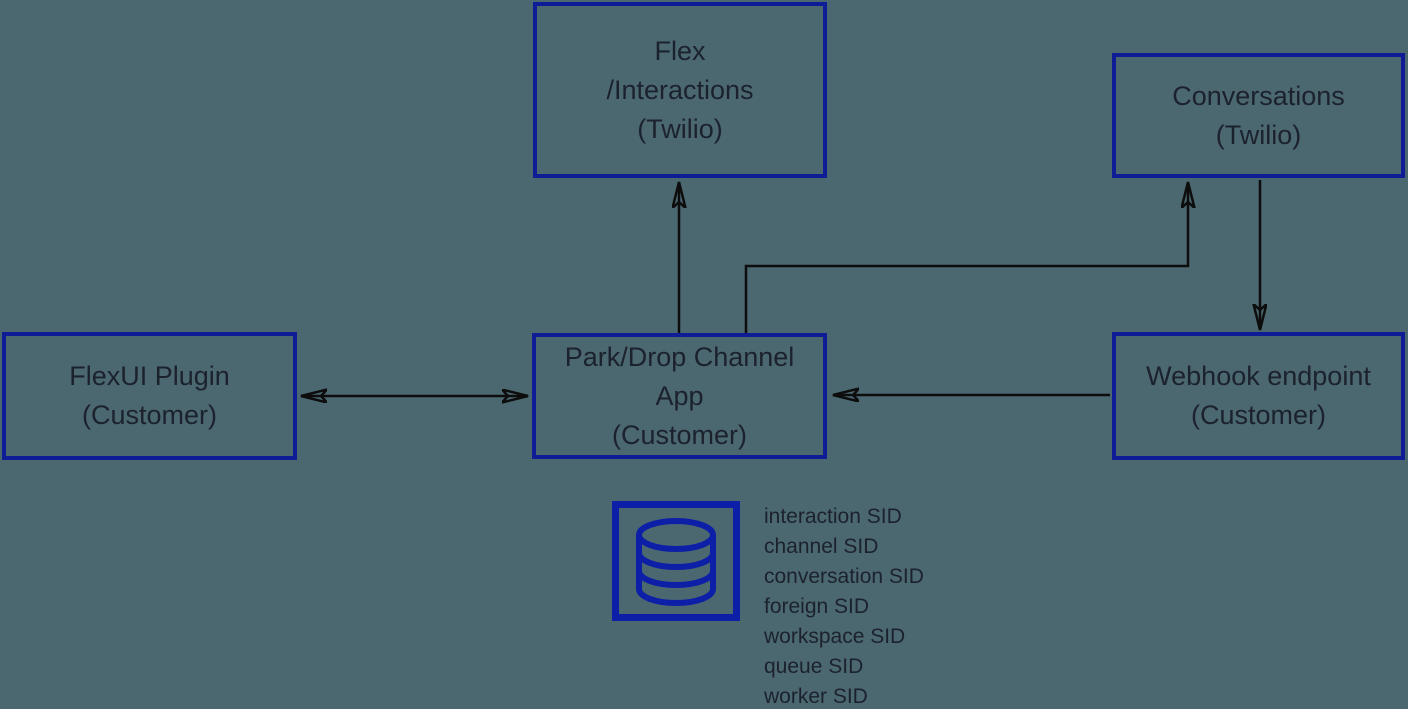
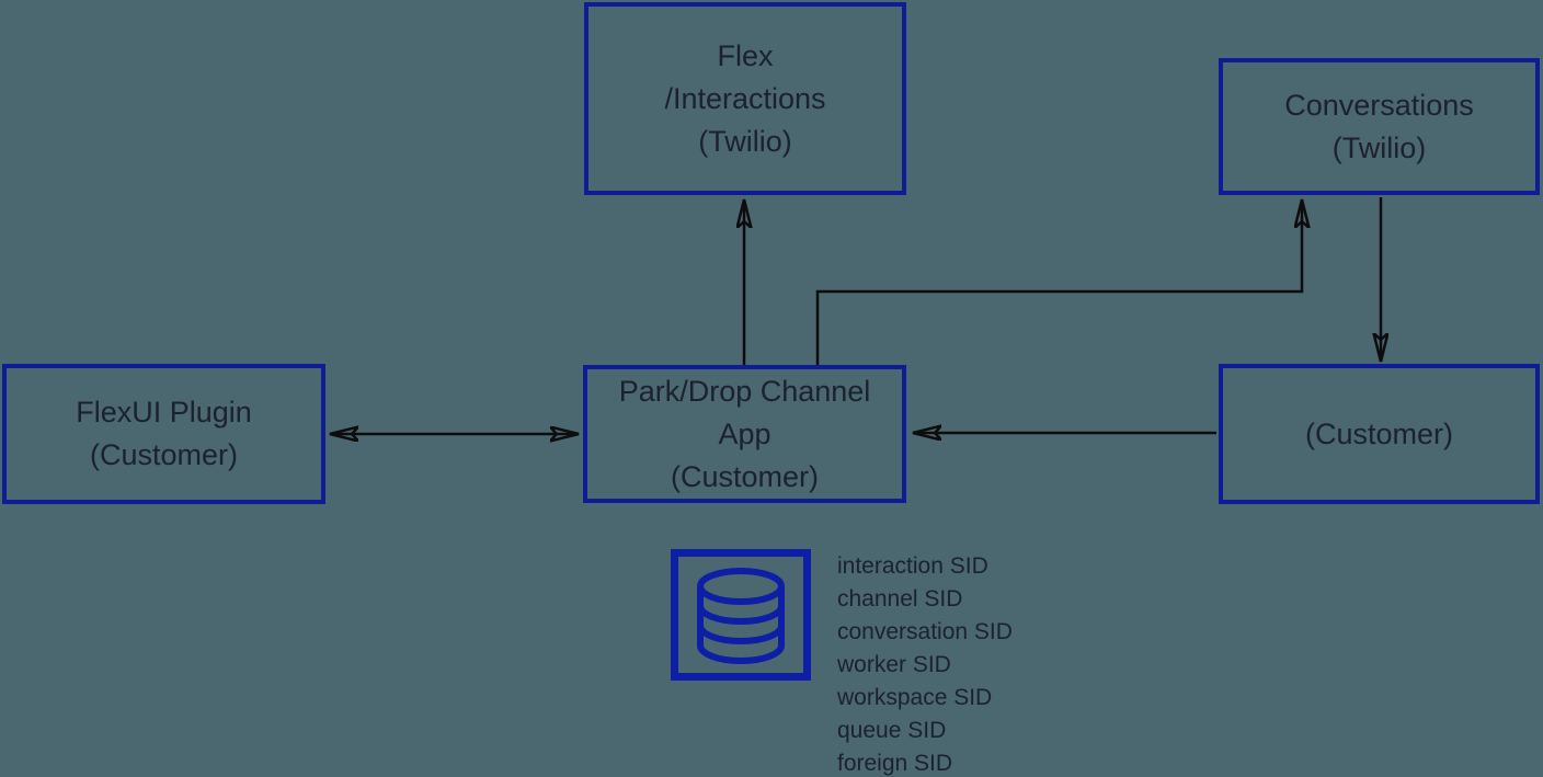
  Flex
  /Interactions
  (Twilio)
  Conversations
  (Twilio)
  FlexUI Plugin
  (Customer)
  Park/Drop Channel
  App
  (Customer)
- Webhook endpoint
  (Customer)
  interaction SID
  channel SID
  conversation SID
- foreign SID
+ worker SID
  workspace SID
  queue SID
- worker SID
+ foreign SID
